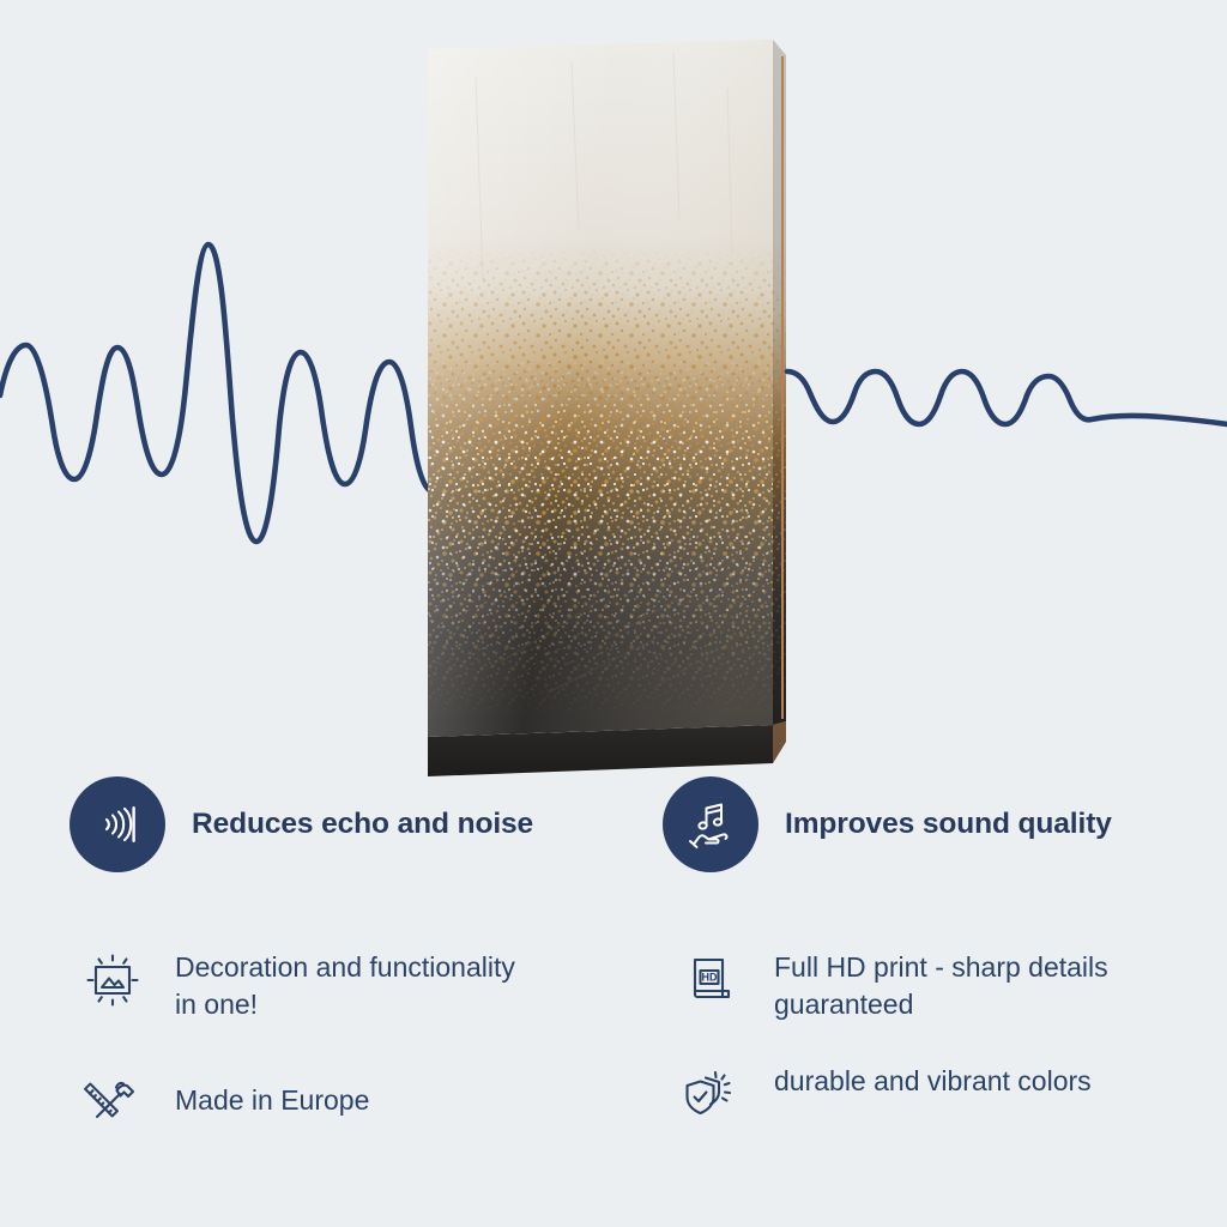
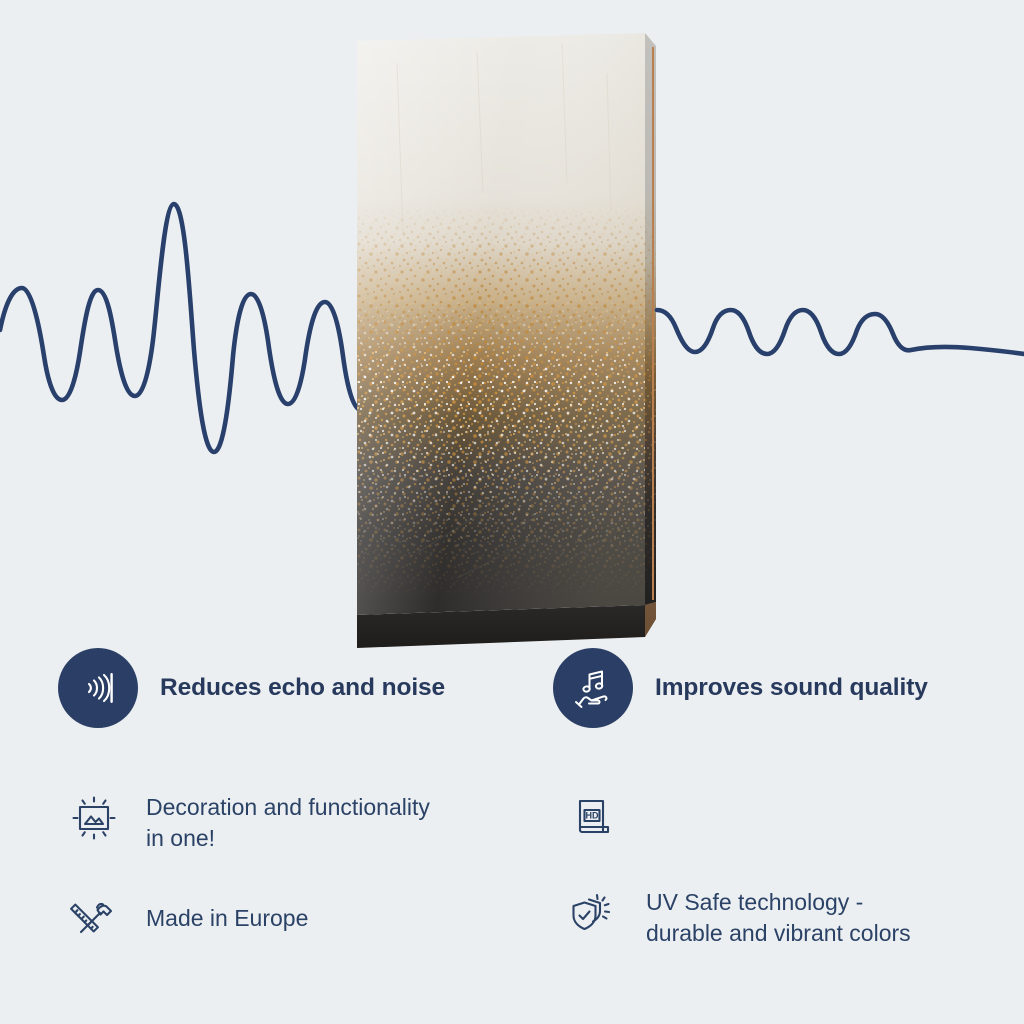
  Reduces echo and noise
  Improves sound quality
  Decoration and functionality
  in one!
  HD
- Full HD print - sharp details
- guaranteed
  Made in Europe
+ UV Safe technology -
  durable and vibrant colors
